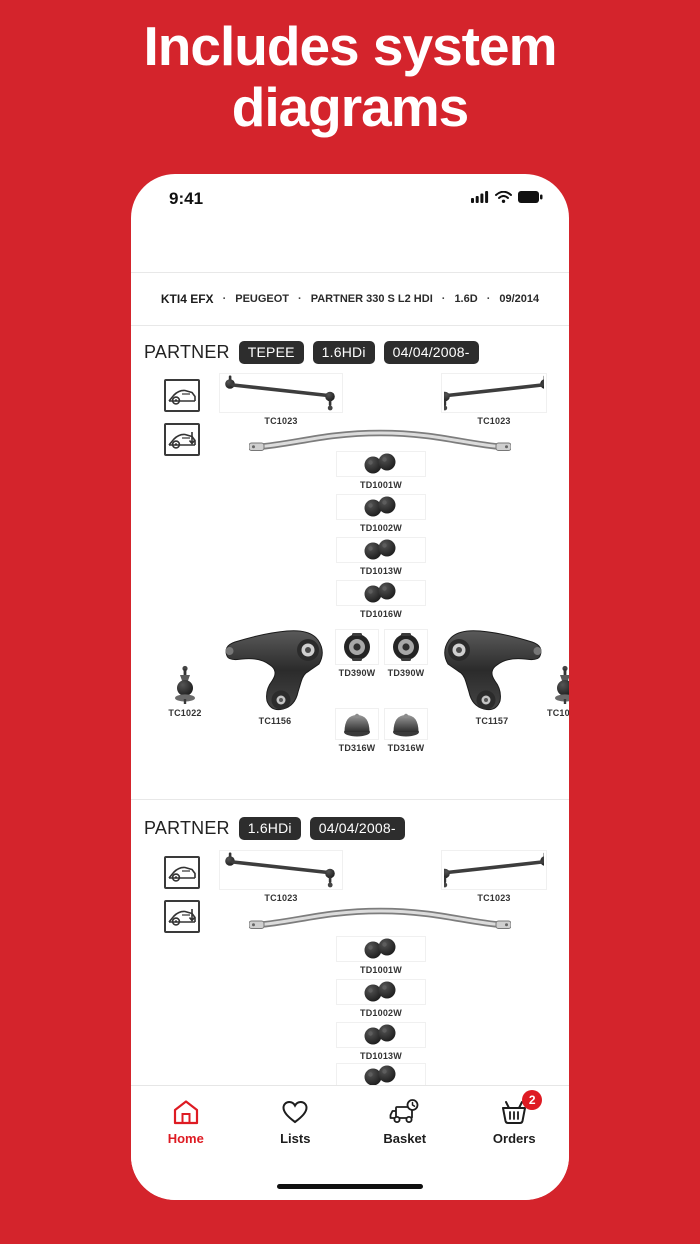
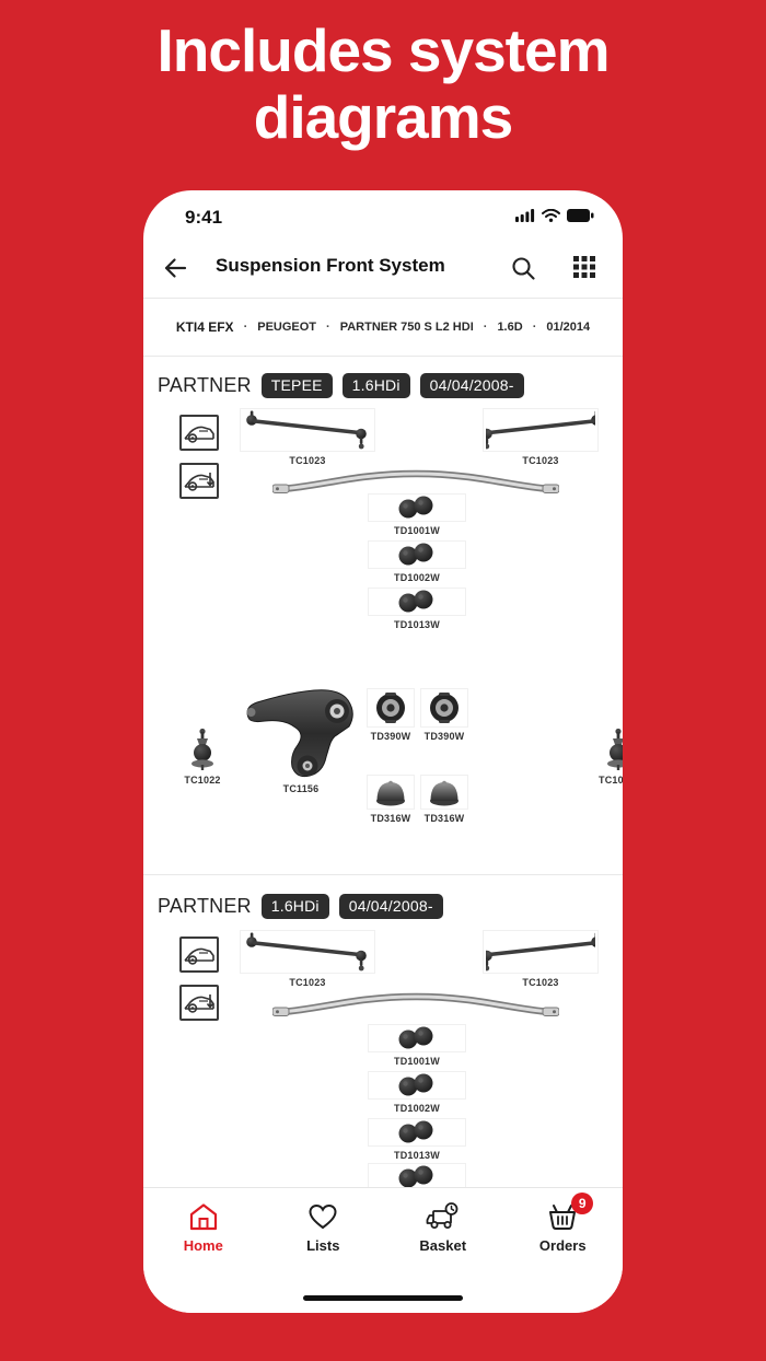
  Includes system
  diagrams
  9:41
+ Suspension Front System
  KTI4 EFX
  ·
  PEUGEOT
  ·
- PARTNER 330 S L2 HDI
+ PARTNER 750 S L2 HDI
  ·
  1.6D
  ·
- 09/2014
+ 01/2014
  PARTNER
  TEPEE
  1.6HDi
  04/04/2008-
  TC1023
  TC1023
  TD1001W
  TD1002W
  TD1013W
- TD1016W
  TC1022
  TC1156
  TD390W
  TD390W
- TC1157
  TD316W
  TD316W
  PARTNER
  1.6HDi
  04/04/2008-
  TC1023
  TC1023
  TD1001W
  TD1002W
  TD1013W
  Home
  Lists
  Basket
- 2
+ 9
  Orders
